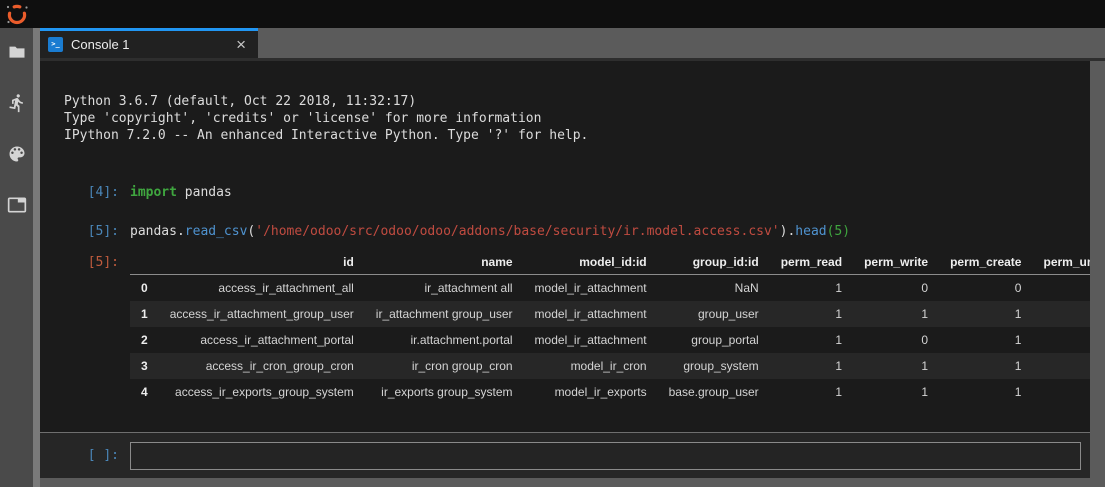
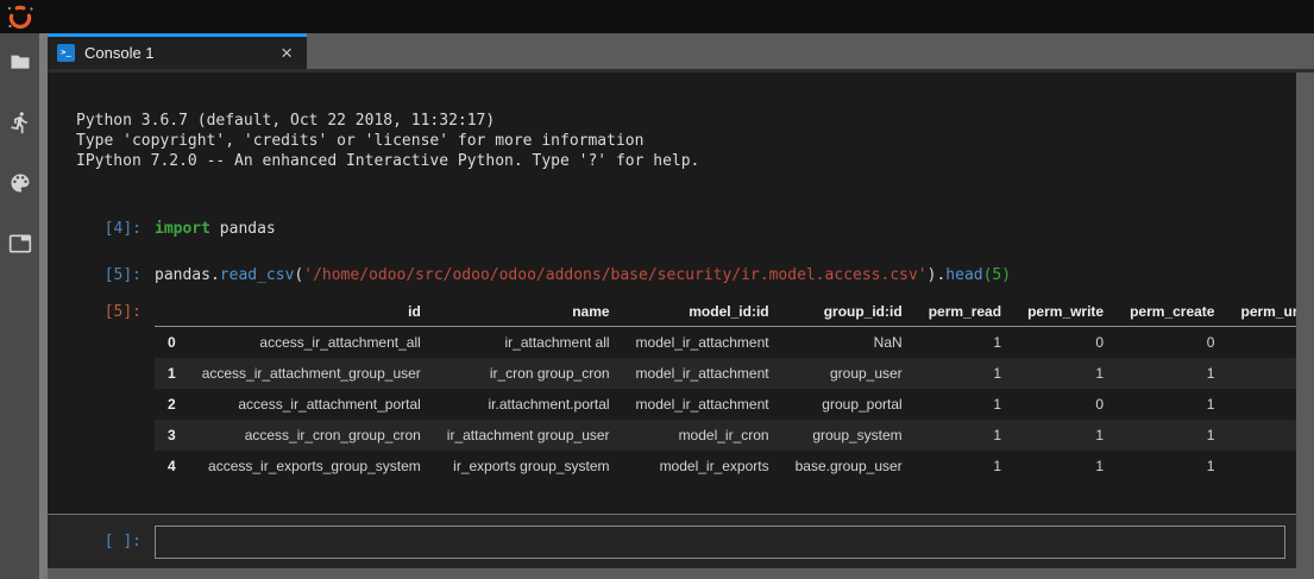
  >_
  Console 1
  ×
  Python 3.6.7 (default, Oct 22 2018, 11:32:17)
  Type 'copyright', 'credits' or 'license' for more information
  IPython 7.2.0 -- An enhanced Interactive Python. Type '?' for help.
  [4]:
  import pandas
  [5]:
  pandas.read_csv('/home/odoo/src/odoo/odoo/addons/base/security/ir.model.access.csv').head(5)
  [5]:
  	id	name	model_id:id	group_id:id	perm_read	perm_write	perm_create	perm_u
  0	access_ir_attachment_all	ir_attachment all	model_ir_attachment	NaN	1	0	0
- 1	access_ir_attachment_group_user	ir_attachment group_user	model_ir_attachment	group_user	1	1	1
+ 1	access_ir_attachment_group_user	ir_cron group_cron	model_ir_attachment	group_user	1	1	1
  2	access_ir_attachment_portal	ir.attachment.portal	model_ir_attachment	group_portal	1	0	1
- 3	access_ir_cron_group_cron	ir_cron group_cron	model_ir_cron	group_system	1	1	1
+ 3	access_ir_cron_group_cron	ir_attachment group_user	model_ir_cron	group_system	1	1	1
  4	access_ir_exports_group_system	ir_exports group_system	model_ir_exports	base.group_user	1	1	1
  [ ]:
